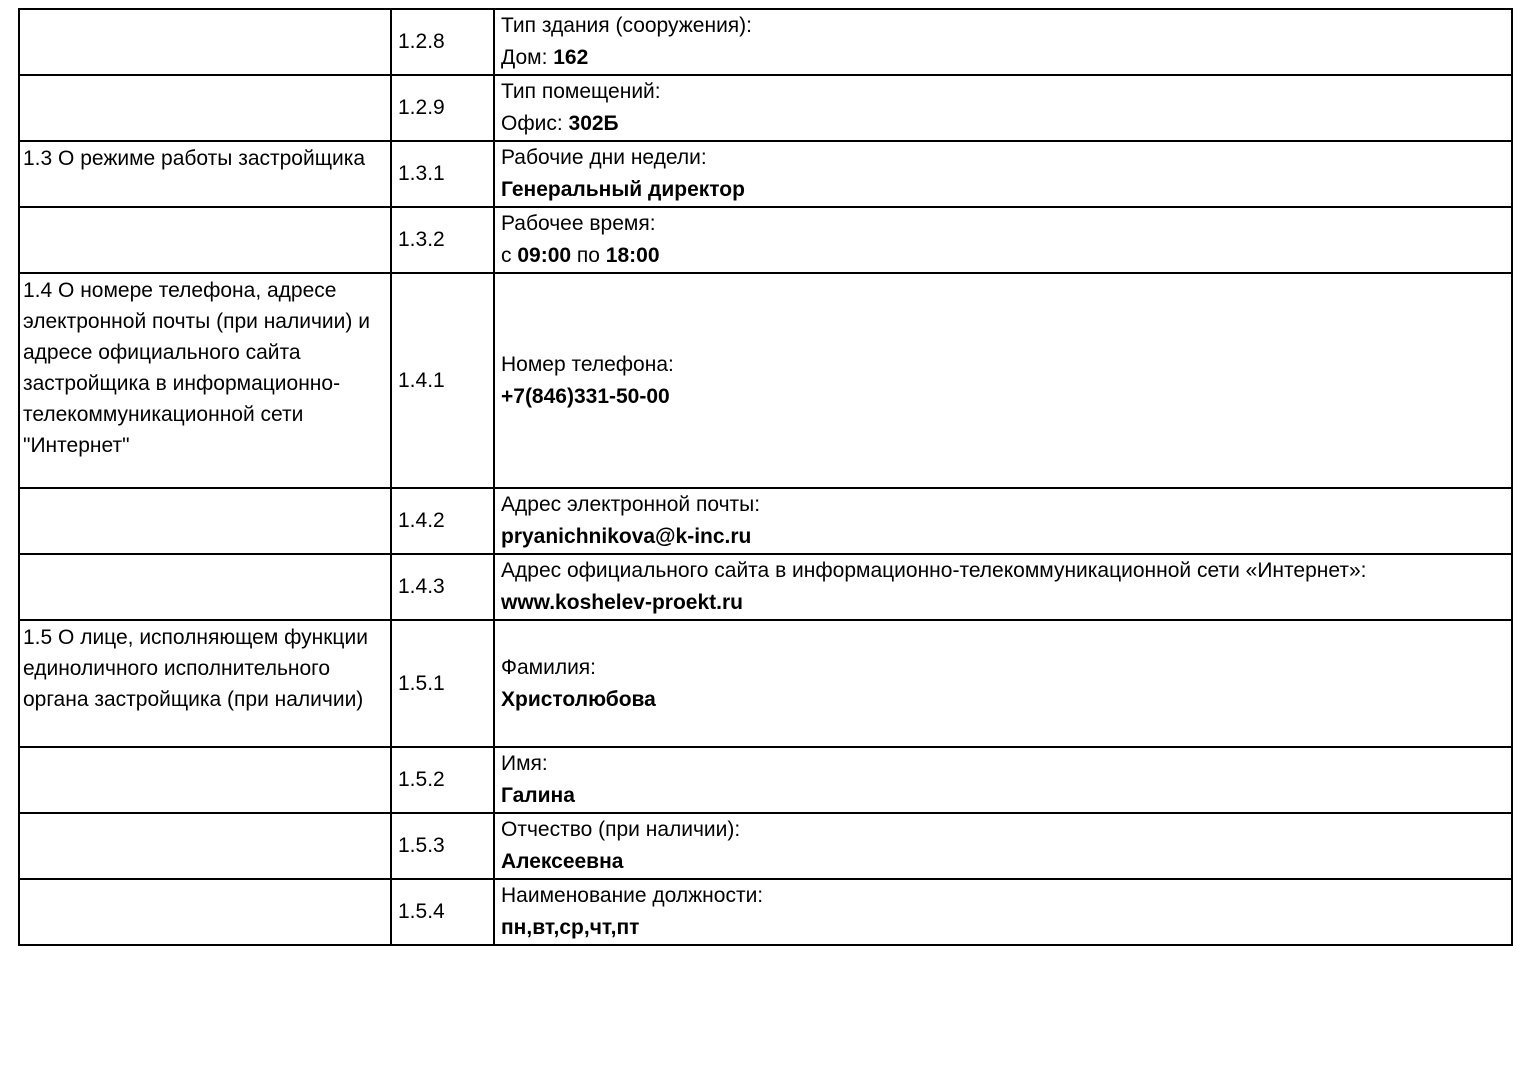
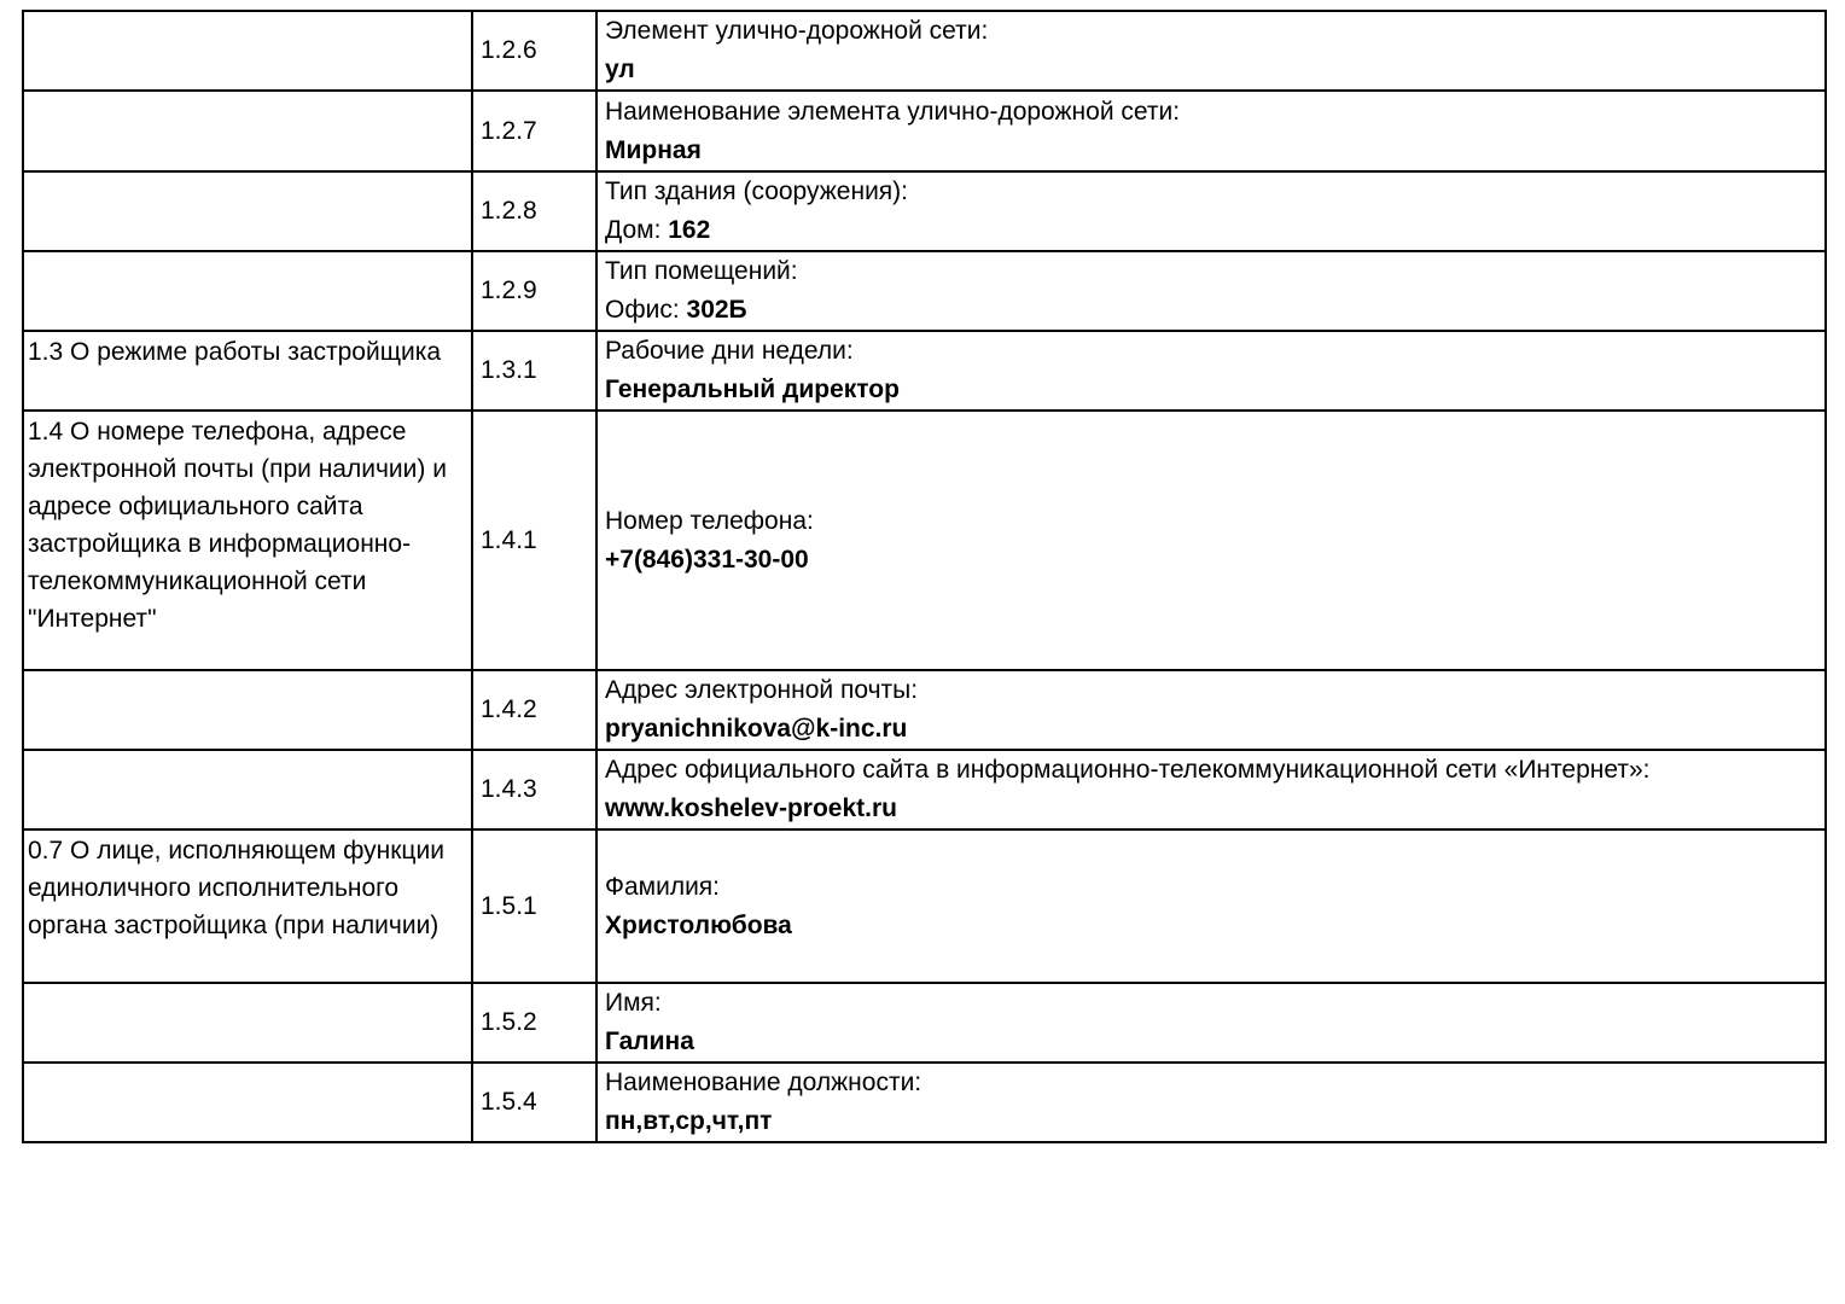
+ 	1.2.6	Элемент улично-дорожной сети:ул
+ 	1.2.7	Наименование элемента улично-дорожной сети:Мирная
  	1.2.8	Тип здания (сооружения):Дом: 162
  	1.2.9	Тип помещений:Офис: 302Б
  1.3 О режиме работы застройщика	1.3.1	Рабочие дни недели:Генеральный директор
- 	1.3.2	Рабочее время:с 09:00 по 18:00
- 1.4 О номере телефона, адресе электронной почты (при наличии) и адресе официального сайта застройщика в информационно-телекоммуникационной сети "Интернет"	1.4.1	Номер телефона:+7(846)331-50-00
+ 1.4 О номере телефона, адресе электронной почты (при наличии) и адресе официального сайта застройщика в информационно-телекоммуникационной сети "Интернет"	1.4.1	Номер телефона:+7(846)331-30-00
  	1.4.2	Адрес электронной почты:pryanichnikova@k-inc.ru
  	1.4.3	Адрес официального сайта в информационно-телекоммуникационной сети «Интернет»:www.koshelev-proekt.ru
- 1.5 О лице, исполняющем функции единоличного исполнительного органа застройщика (при наличии)	1.5.1	Фамилия:Христолюбова
+ 0.7 О лице, исполняющем функции единоличного исполнительного органа застройщика (при наличии)	1.5.1	Фамилия:Христолюбова
  	1.5.2	Имя:Галина
- 	1.5.3	Отчество (при наличии):Алексеевна
  	1.5.4	Наименование должности:пн,вт,ср,чт,пт
